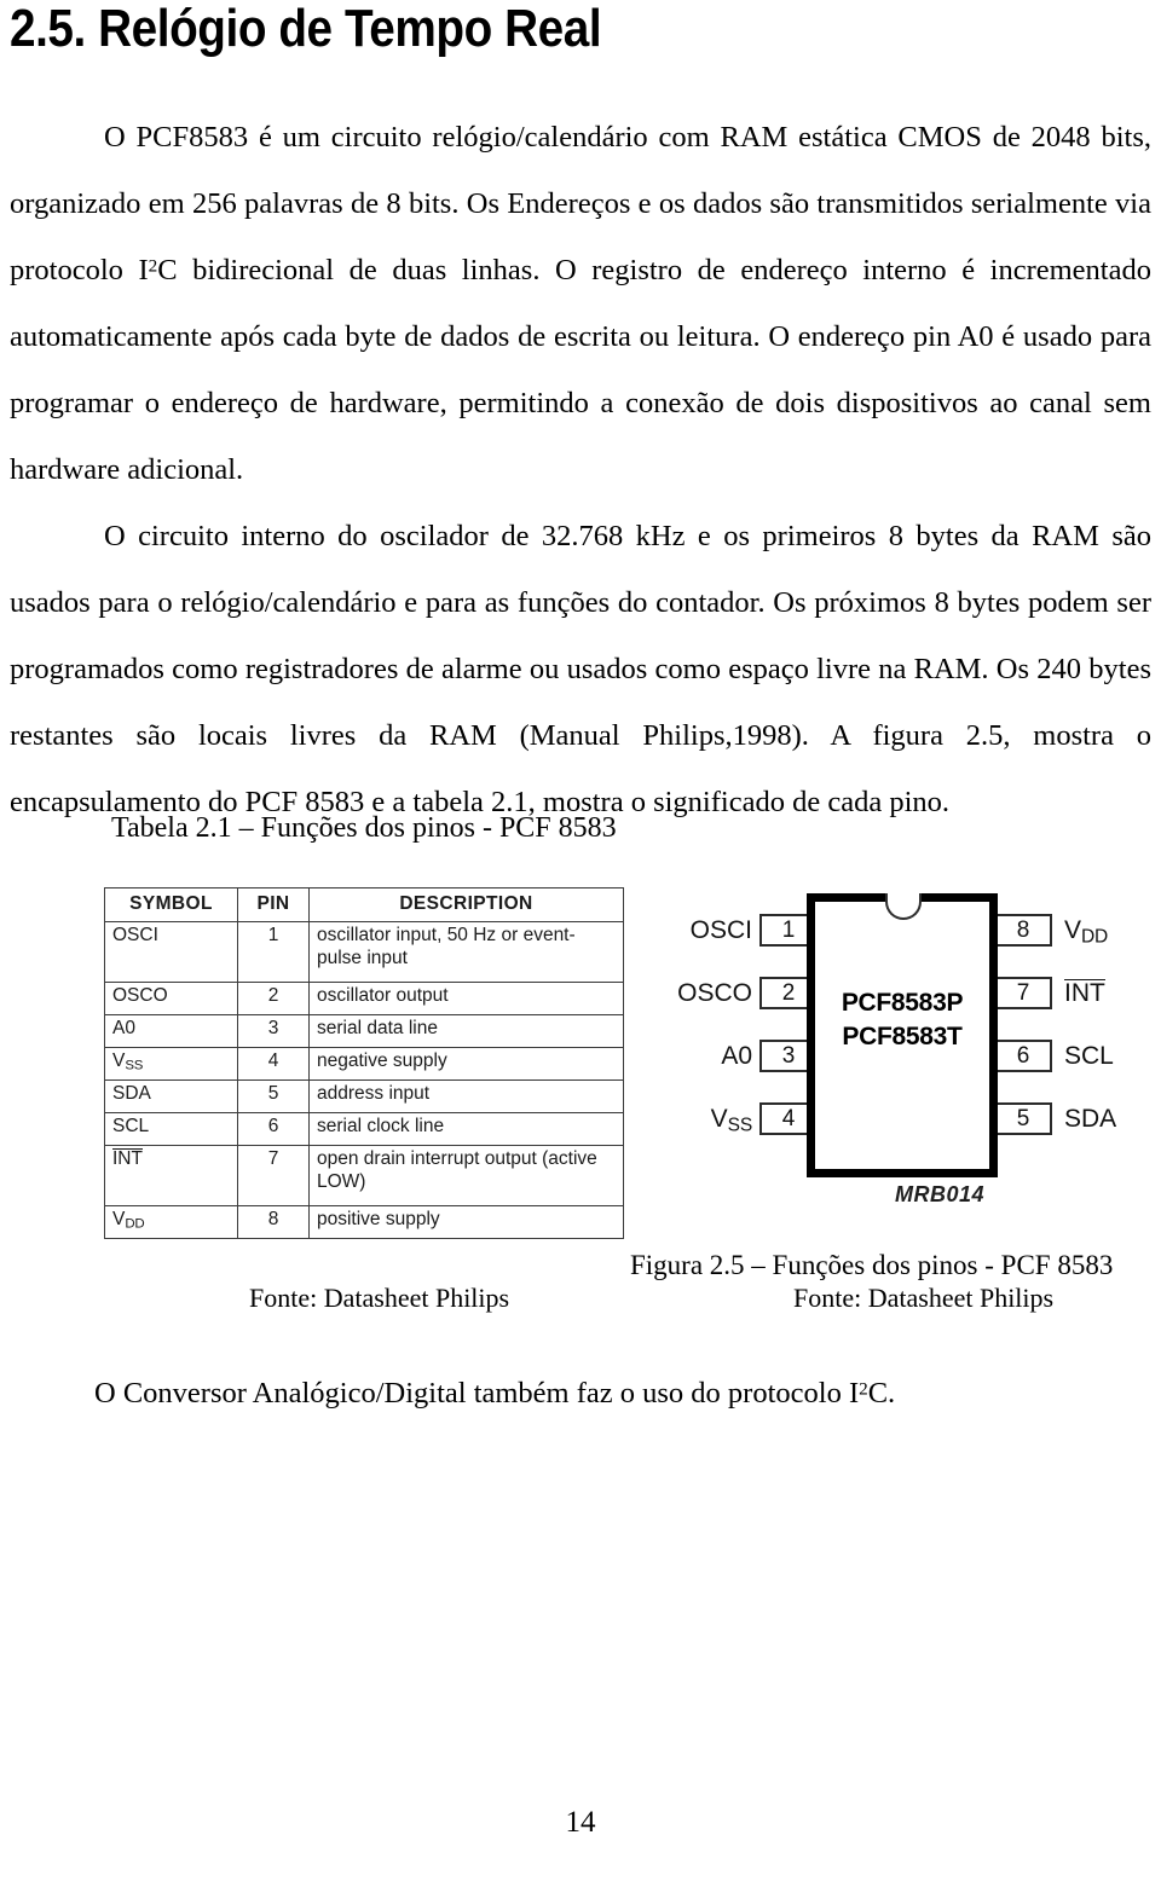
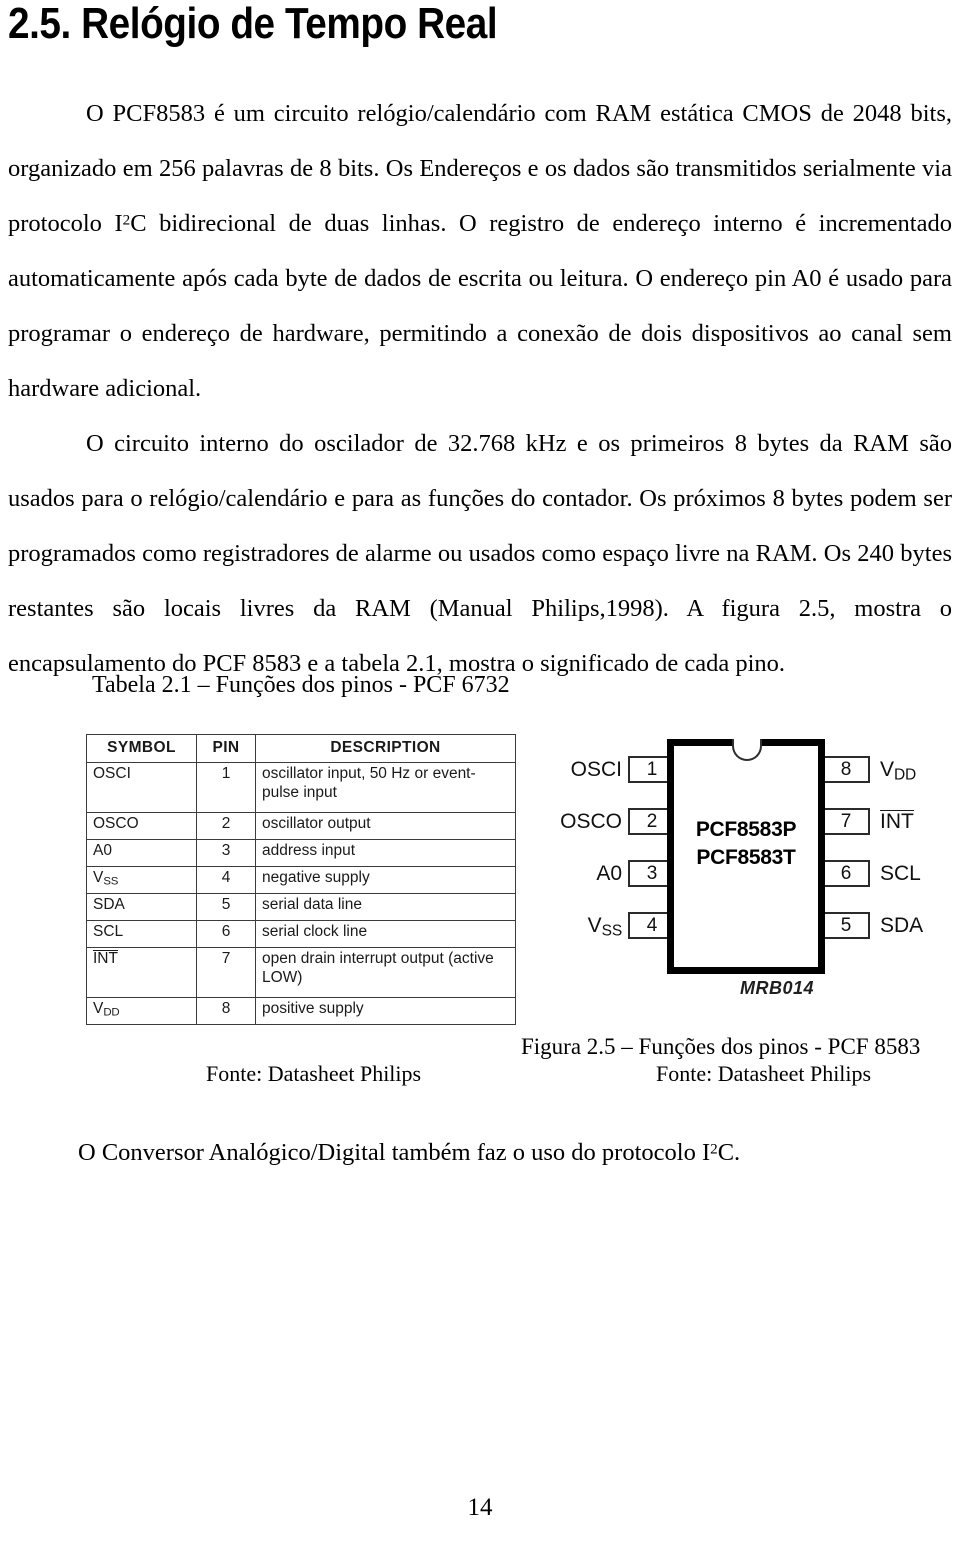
  2.5. Relógio de Tempo Real
  O PCF8583 é um circuito relógio/calendário com RAM estática CMOS de 2048 bits, organizado em 256 palavras de 8 bits. Os Endereços e os dados são transmitidos serialmente via protocolo I2C bidirecional de duas linhas. O registro de endereço interno é incrementado automaticamente após cada byte de dados de escrita ou leitura. O endereço pin A0 é usado para programar o endereço de hardware, permitindo a conexão de dois dispositivos ao canal sem hardware adicional.
  O circuito interno do oscilador de 32.768 kHz e os primeiros 8 bytes da RAM são usados para o relógio/calendário e para as funções do contador. Os próximos 8 bytes podem ser programados como registradores de alarme ou usados como espaço livre na RAM. Os 240 bytes restantes são locais livres da RAM (Manual Philips,1998). A figura 2.5, mostra o encapsulamento do PCF 8583 e a tabela 2.1, mostra o significado de cada pino.
- Tabela 2.1 – Funções dos pinos - PCF 8583
+ Tabela 2.1 – Funções dos pinos - PCF 6732
  SYMBOL	PIN	DESCRIPTION
  OSCI	1	oscillator input, 50 Hz or event-pulse input
  OSCO	2	oscillator output
- A0	3	serial data line
+ A0	3	address input
  VSS	4	negative supply
- SDA	5	address input
+ SDA	5	serial data line
  SCL	6	serial clock line
  INT	7	open drain interrupt output (active LOW)
  VDD	8	positive supply
  PCF8583P
  PCF8583T
  1
  OSCI
  2
  OSCO
  3
  A0
  4
  VSS
  8
  VDD
  7
  INT
  6
  SCL
  5
  SDA
  MRB014
  Fonte: Datasheet Philips
  Figura 2.5 – Funções dos pinos - PCF 8583
  Fonte: Datasheet Philips
  O Conversor Analógico/Digital também faz o uso do protocolo I2C.
  14
